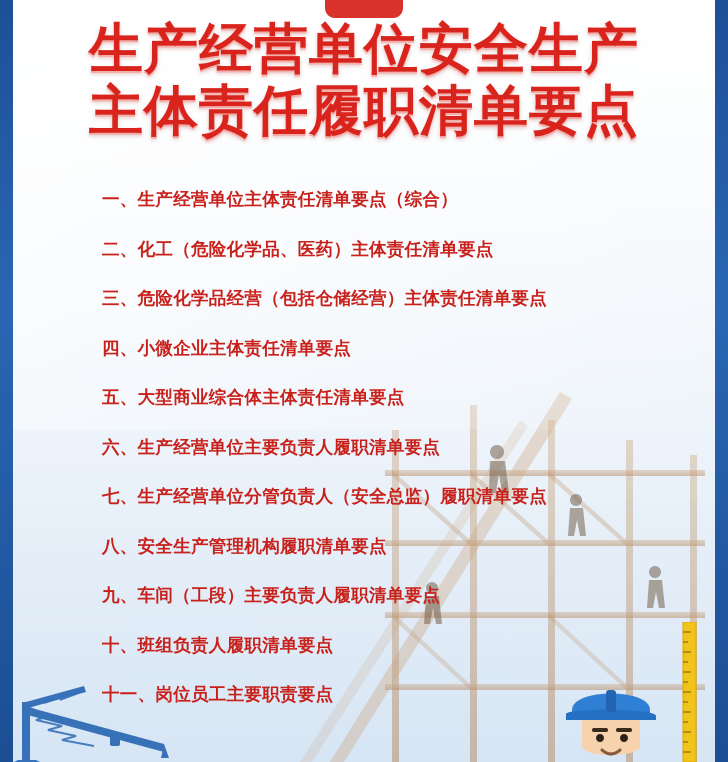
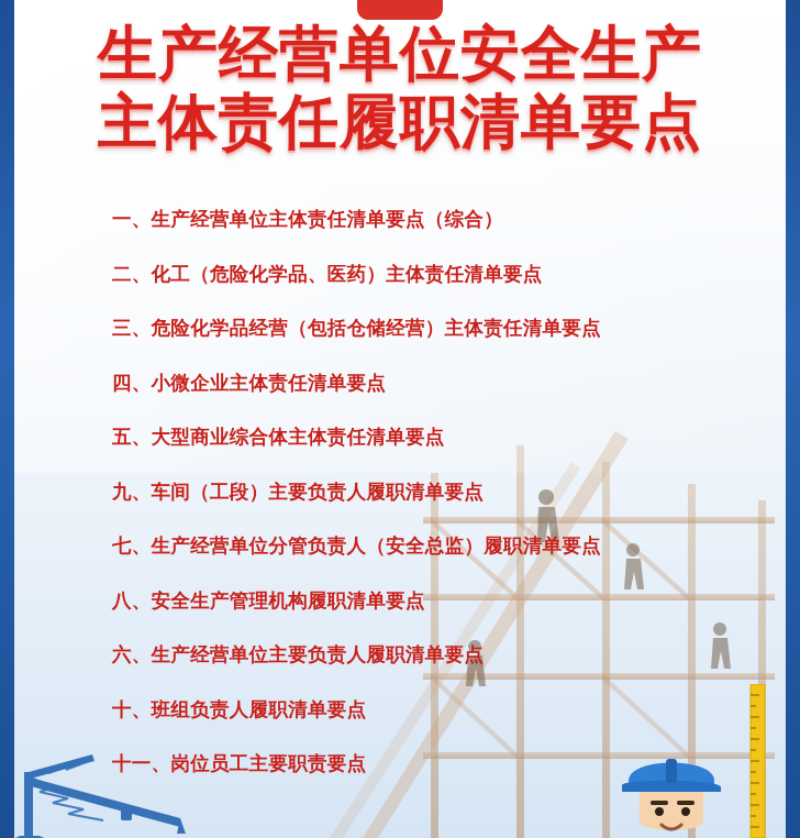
  生产经营单位安全生产
  主体责任履职清单要点
  一、生产经营单位主体责任清单要点（综合）
  二、化工（危险化学品、医药）主体责任清单要点
  三、危险化学品经营（包括仓储经营）主体责任清单要点
  四、小微企业主体责任清单要点
  五、大型商业综合体主体责任清单要点
- 六、生产经营单位主要负责人履职清单要点
+ 九、车间（工段）主要负责人履职清单要点
  七、生产经营单位分管负责人（安全总监）履职清单要点
  八、安全生产管理机构履职清单要点
- 九、车间（工段）主要负责人履职清单要点
+ 六、生产经营单位主要负责人履职清单要点
  十、班组负责人履职清单要点
  十一、岗位员工主要职责要点
